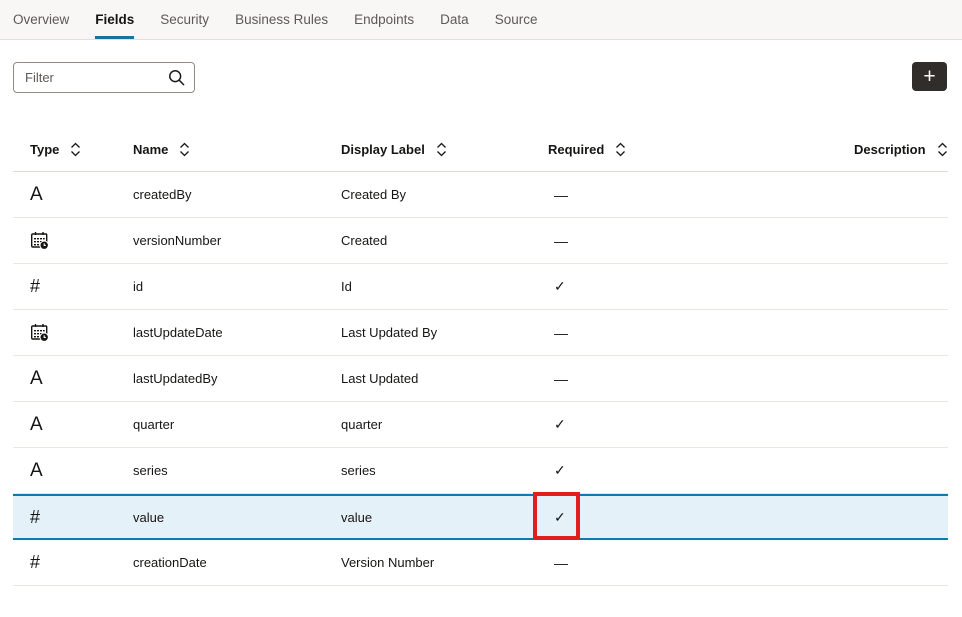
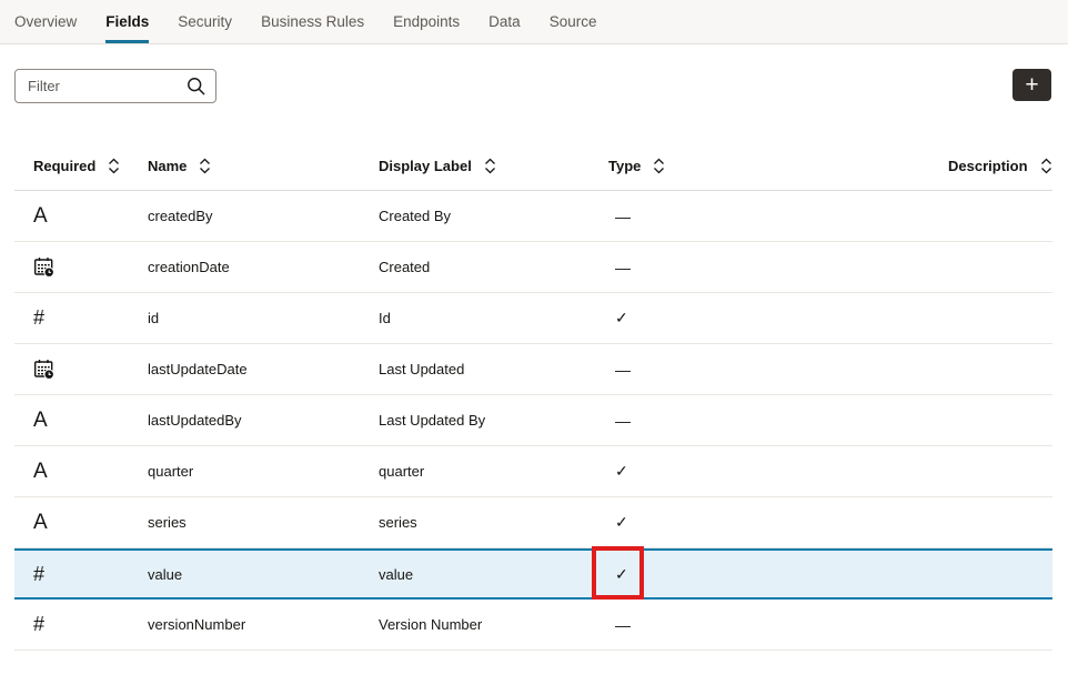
  Overview
  Fields
  Security
  Business Rules
  Endpoints
  Data
  Source
  Filter
  +
- Type
+ Required
  Name
  Display Label
- Required
+ Type
  Description
  A
  createdBy
  Created By
  —
- versionNumber
+ creationDate
  Created
  —
  #
  id
  Id
  ✓
  lastUpdateDate
- Last Updated By
+ Last Updated
  —
  A
  lastUpdatedBy
- Last Updated
+ Last Updated By
  —
  A
  quarter
  quarter
  ✓
  A
  series
  series
  ✓
  #
  value
  value
  ✓
  #
- creationDate
+ versionNumber
  Version Number
  —
